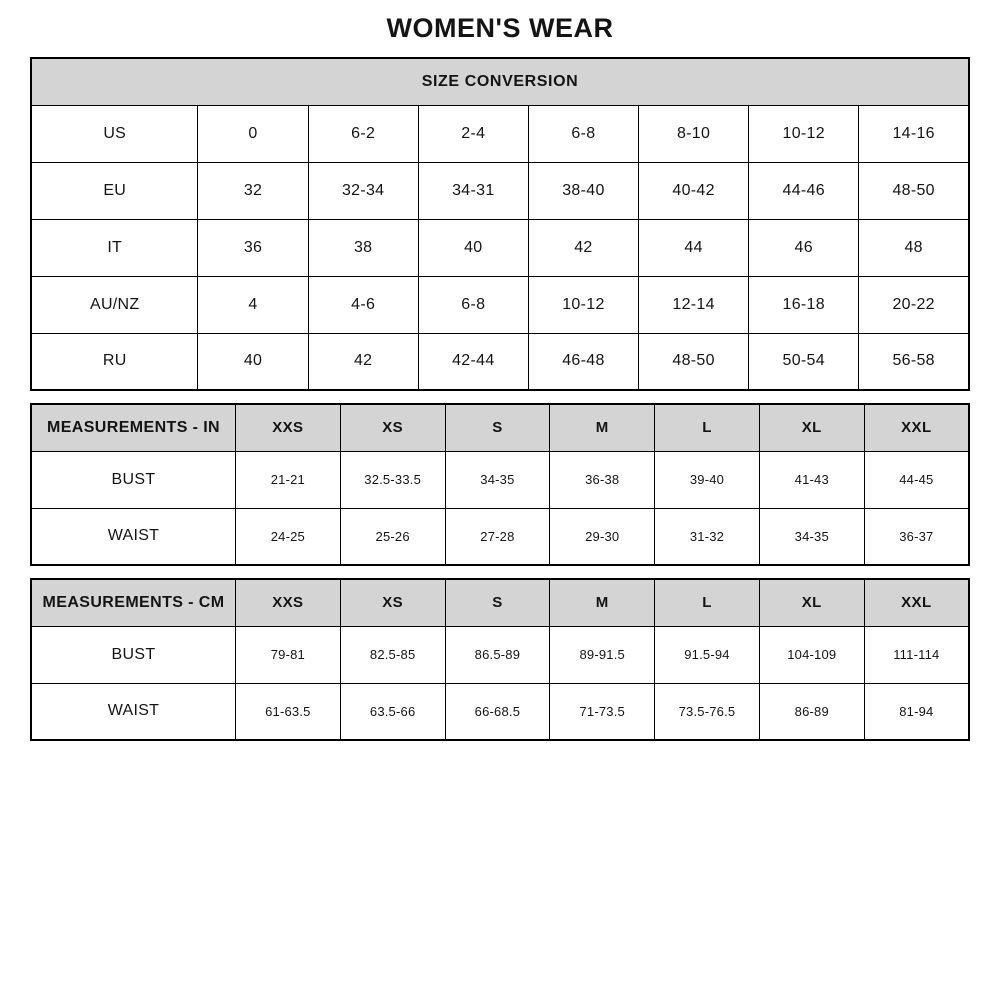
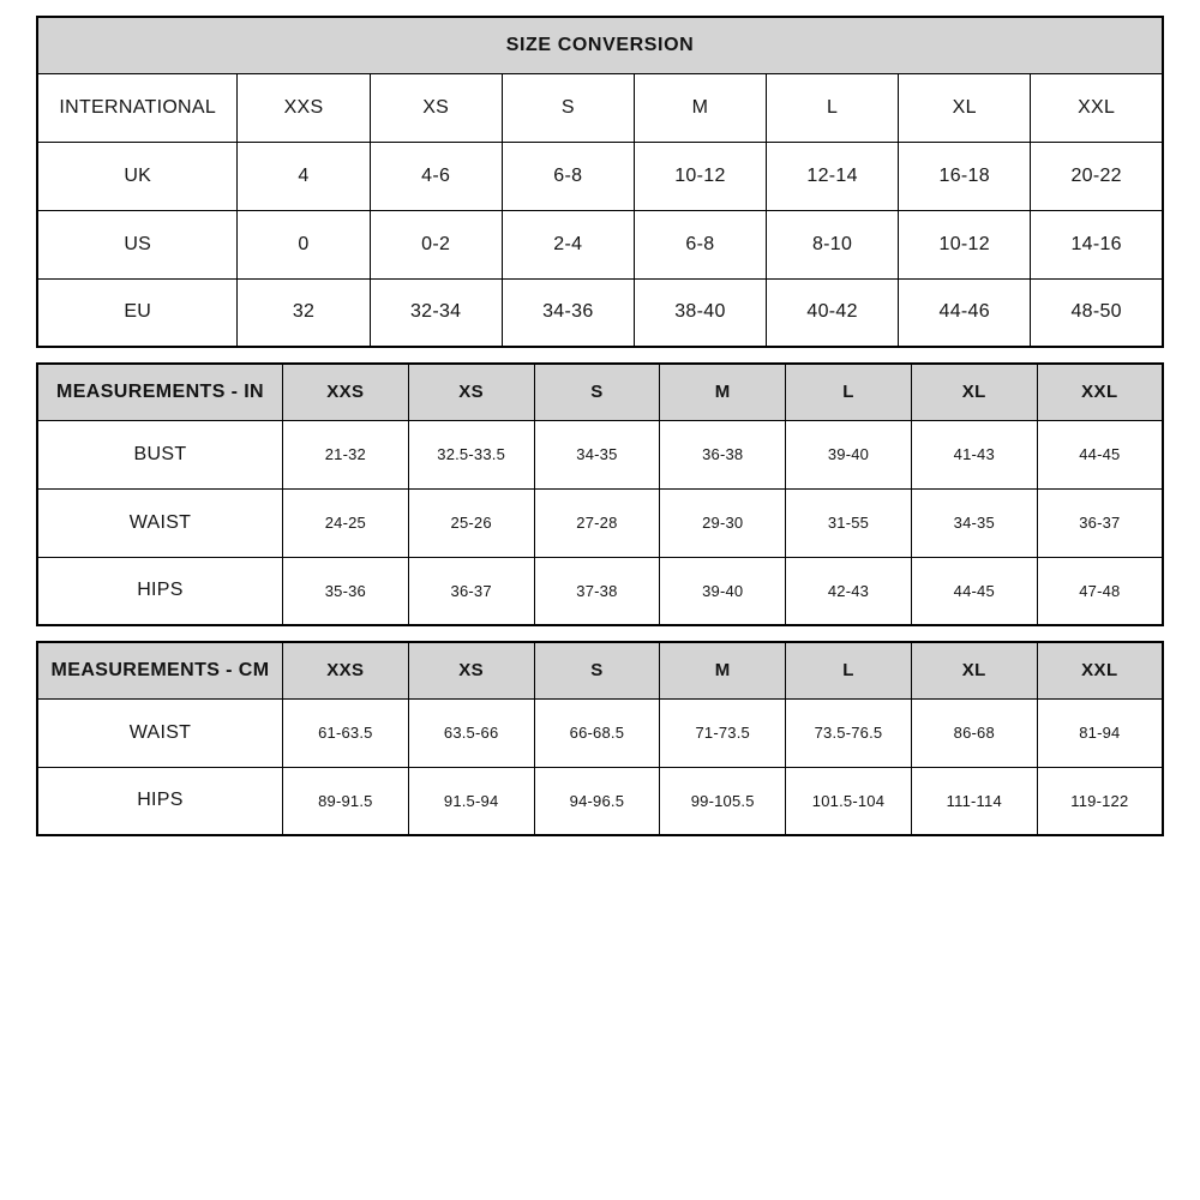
- WOMEN'S WEAR
  SIZE CONVERSION
+ INTERNATIONAL	XXS	XS	S	M	L	XL	XXL
+ UK	4	4-6	6-8	10-12	12-14	16-18	20-22
- US	0	6-2	2-4	6-8	8-10	10-12	14-16
+ US	0	0-2	2-4	6-8	8-10	10-12	14-16
- EU	32	32-34	34-31	38-40	40-42	44-46	48-50
+ EU	32	32-34	34-36	38-40	40-42	44-46	48-50
- IT	36	38	40	42	44	46	48
- AU/NZ	4	4-6	6-8	10-12	12-14	16-18	20-22
- RU	40	42	42-44	46-48	48-50	50-54	56-58
  MEASUREMENTS - IN	XXS	XS	S	M	L	XL	XXL
- BUST	21-21	32.5-33.5	34-35	36-38	39-40	41-43	44-45
+ BUST	21-32	32.5-33.5	34-35	36-38	39-40	41-43	44-45
- WAIST	24-25	25-26	27-28	29-30	31-32	34-35	36-37
+ WAIST	24-25	25-26	27-28	29-30	31-55	34-35	36-37
+ HIPS	35-36	36-37	37-38	39-40	42-43	44-45	47-48
  MEASUREMENTS - CM	XXS	XS	S	M	L	XL	XXL
- BUST	79-81	82.5-85	86.5-89	89-91.5	91.5-94	104-109	111-114
- WAIST	61-63.5	63.5-66	66-68.5	71-73.5	73.5-76.5	86-89	81-94
+ WAIST	61-63.5	63.5-66	66-68.5	71-73.5	73.5-76.5	86-68	81-94
+ HIPS	89-91.5	91.5-94	94-96.5	99-105.5	101.5-104	111-114	119-122
